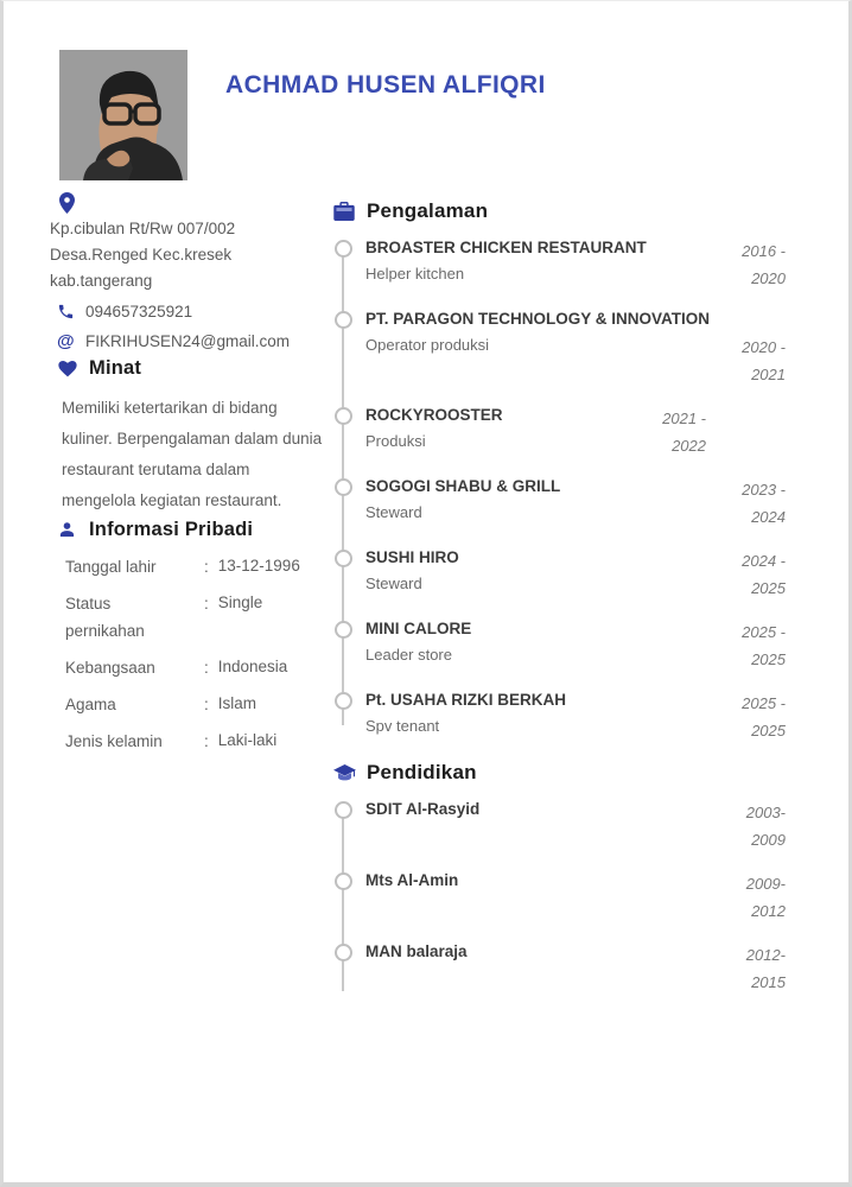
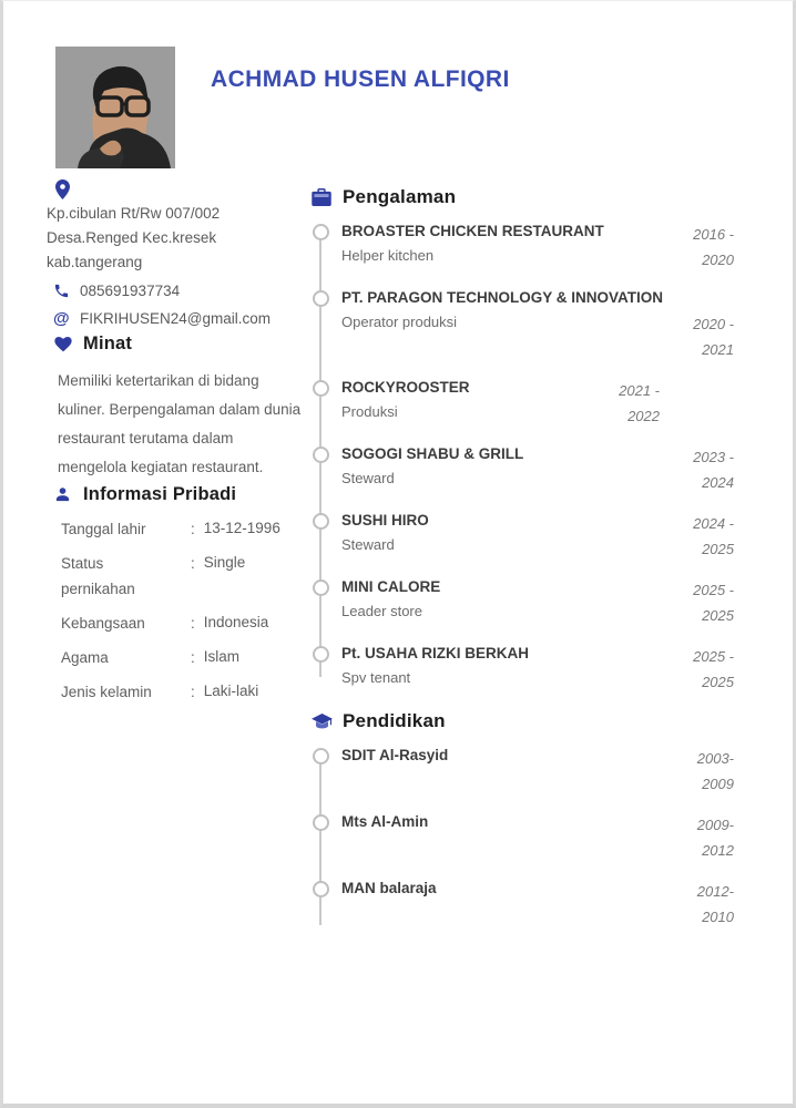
  ACHMAD HUSEN ALFIQRI
  Kp.cibulan Rt/Rw 007/002
  Desa.Renged Kec.kresek
  kab.tangerang
- 094657325921
+ 085691937734
  @
  FIKRIHUSEN24@gmail.com
  Minat
  Memiliki ketertarikan di bidang kuliner. Berpengalaman dalam dunia restaurant terutama dalam mengelola kegiatan restaurant.
  Informasi Pribadi
  Tanggal lahir
  :
  13-12-1996
  Status pernikahan
  :
  Single
  Kebangsaan
  :
  Indonesia
  Agama
  :
  Islam
  Jenis kelamin
  :
  Laki-laki
  Pengalaman
  BROASTER CHICKEN RESTAURANT
  Helper kitchen
  2016 -
  2020
  PT. PARAGON TECHNOLOGY & INNOVATION
  Operator produksi
  2020 -
  2021
  ROCKYROOSTER
  Produksi
  2021 -
  2022
  SOGOGI SHABU & GRILL
  Steward
  2023 -
  2024
  SUSHI HIRO
  Steward
  2024 -
  2025
  MINI CALORE
  Leader store
  2025 -
  2025
  Pt. USAHA RIZKI BERKAH
  Spv tenant
  2025 -
  2025
  Pendidikan
  SDIT Al-Rasyid
  2003-
  2009
  Mts Al-Amin
  2009-
  2012
  MAN balaraja
  2012-
- 2015
+ 2010
